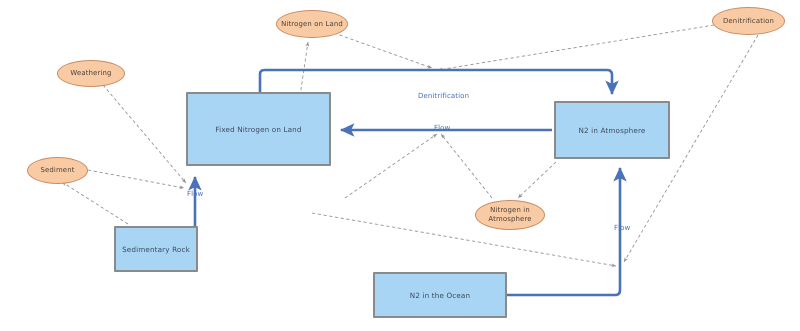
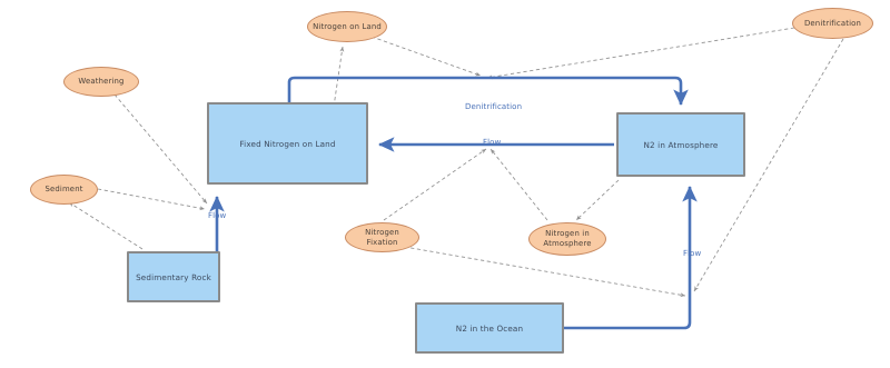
  Fixed Nitrogen on Land
  N2 in Atmosphere
  Sedimentary Rock
  N2 in the Ocean
  Nitrogen on Land
  Denitrification
  Weathering
  Sediment
+ Nitrogen Fixation
  Nitrogen in
  Atmosphere
  Denitrification
  Flow
  Flow
  Flow
